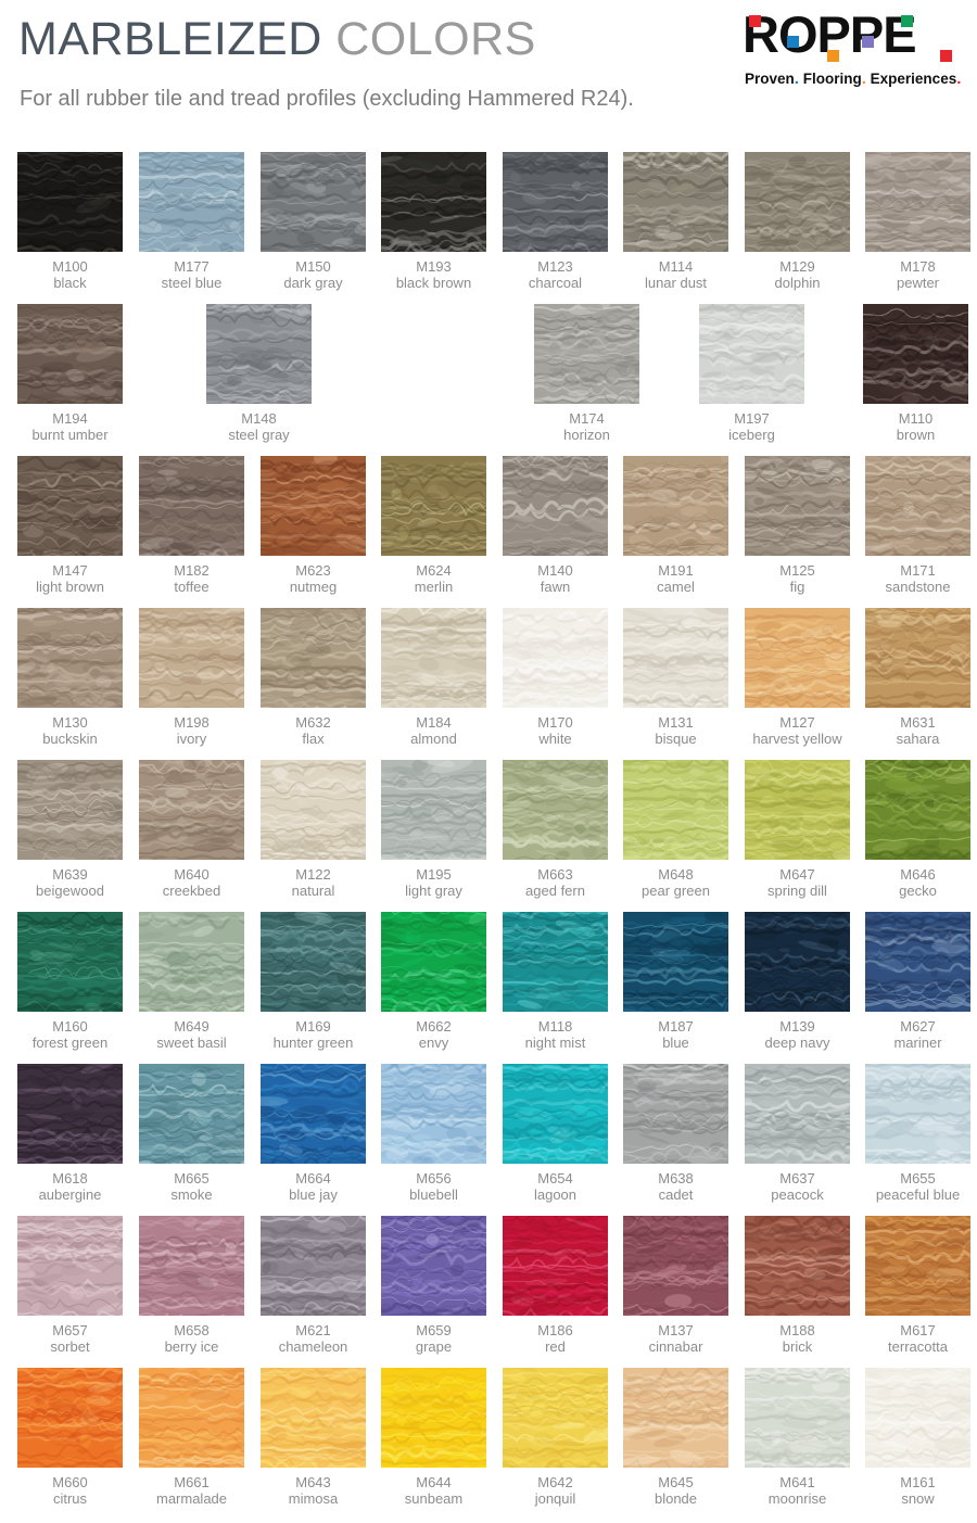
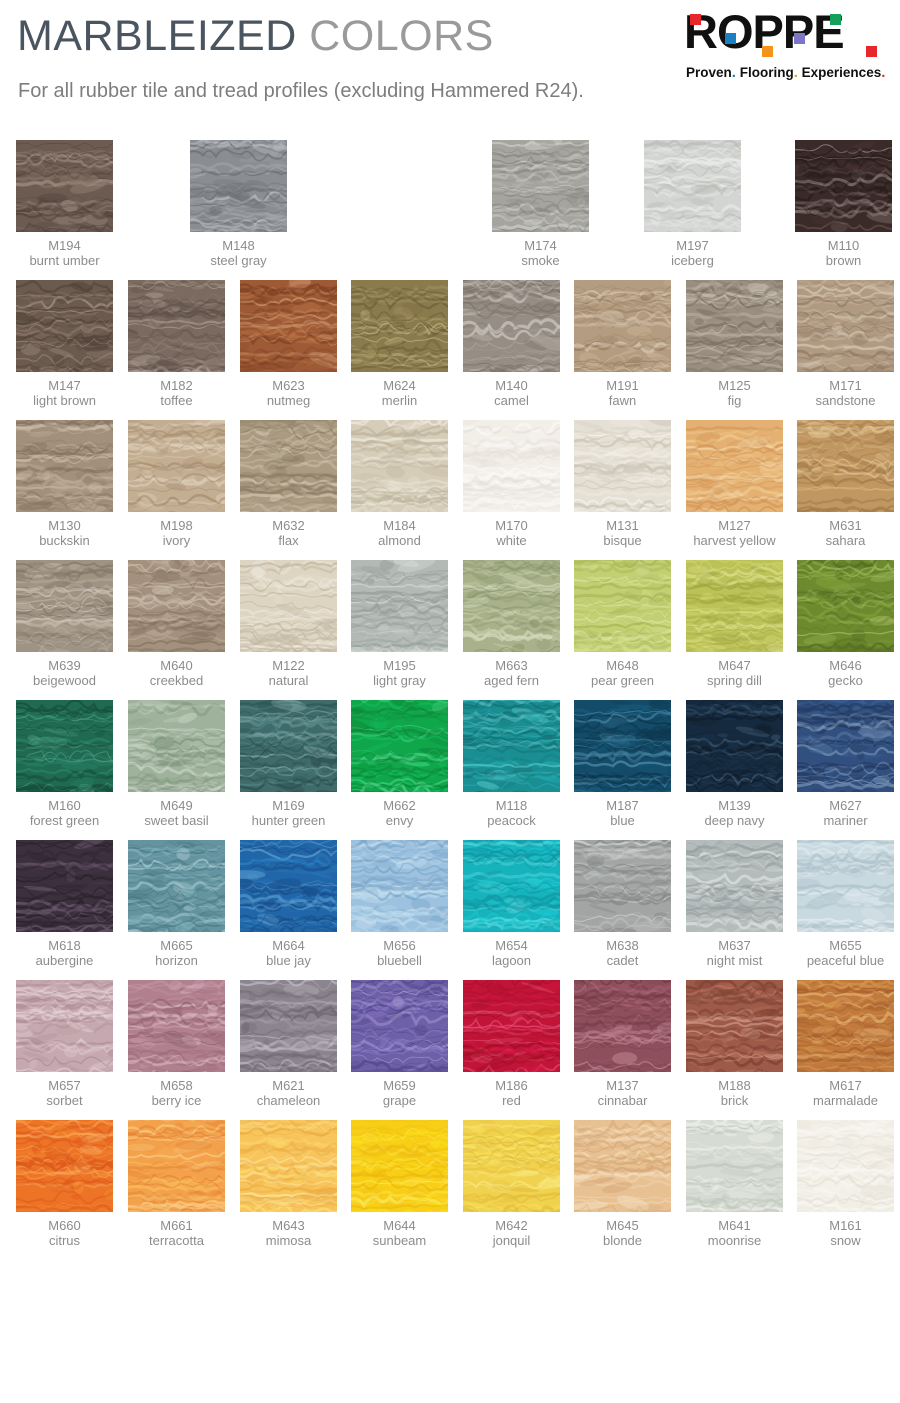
  MARBLEIZED COLORS
  For all rubber tile and tread profiles (excluding Hammered R24).
  ROPPE
  Proven. Flooring. Experiences.
- M100
- black
- M177
- steel blue
- M150
- dark gray
- M193
- black brown
- M123
- charcoal
- M114
- lunar dust
- M129
- dolphin
- M178
- pewter
  M194
  burnt umber
  M148
  steel gray
  M174
- horizon
+ smoke
  M197
  iceberg
  M110
  brown
  M147
  light brown
  M182
  toffee
  M623
  nutmeg
  M624
  merlin
  M140
- fawn
+ camel
  M191
- camel
+ fawn
  M125
  fig
  M171
  sandstone
  M130
  buckskin
  M198
  ivory
  M632
  flax
  M184
  almond
  M170
  white
  M131
  bisque
  M127
  harvest yellow
  M631
  sahara
  M639
  beigewood
  M640
  creekbed
  M122
  natural
  M195
  light gray
  M663
  aged fern
  M648
  pear green
  M647
  spring dill
  M646
  gecko
  M160
  forest green
  M649
  sweet basil
  M169
  hunter green
  M662
  envy
  M118
- night mist
+ peacock
  M187
  blue
  M139
  deep navy
  M627
  mariner
  M618
  aubergine
  M665
- smoke
+ horizon
  M664
  blue jay
  M656
  bluebell
  M654
  lagoon
  M638
  cadet
  M637
- peacock
+ night mist
  M655
  peaceful blue
  M657
  sorbet
  M658
  berry ice
  M621
  chameleon
  M659
  grape
  M186
  red
  M137
  cinnabar
  M188
  brick
  M617
- terracotta
+ marmalade
  M660
  citrus
  M661
- marmalade
+ terracotta
  M643
  mimosa
  M644
  sunbeam
  M642
  jonquil
  M645
  blonde
  M641
  moonrise
  M161
  snow
